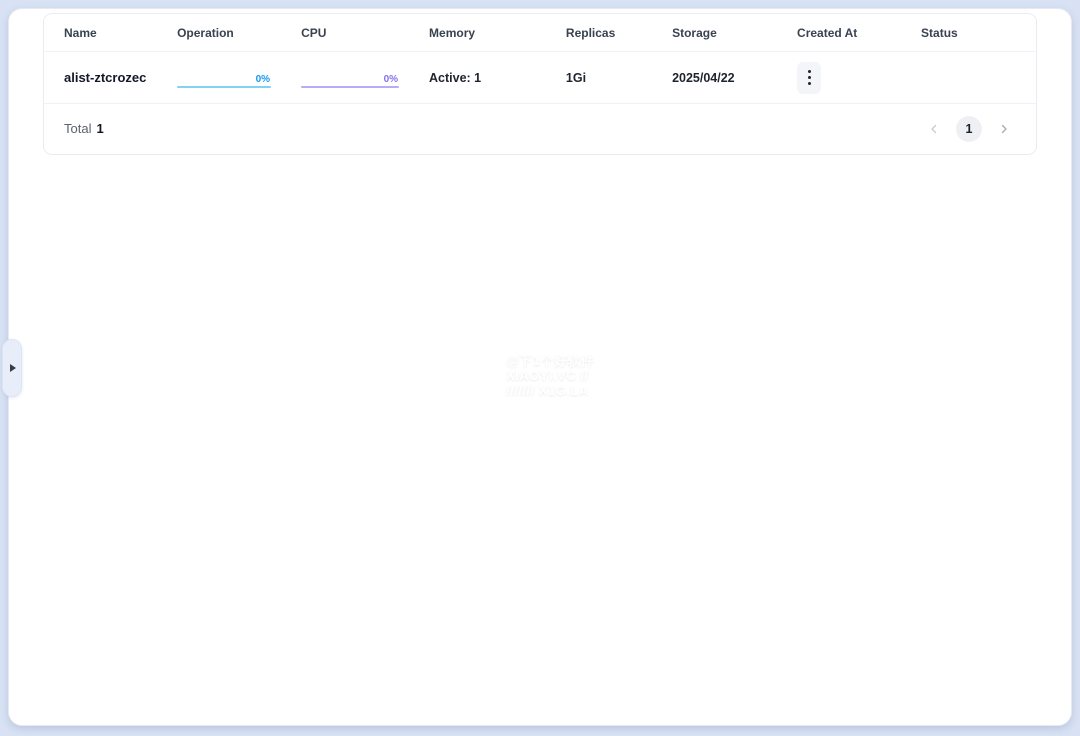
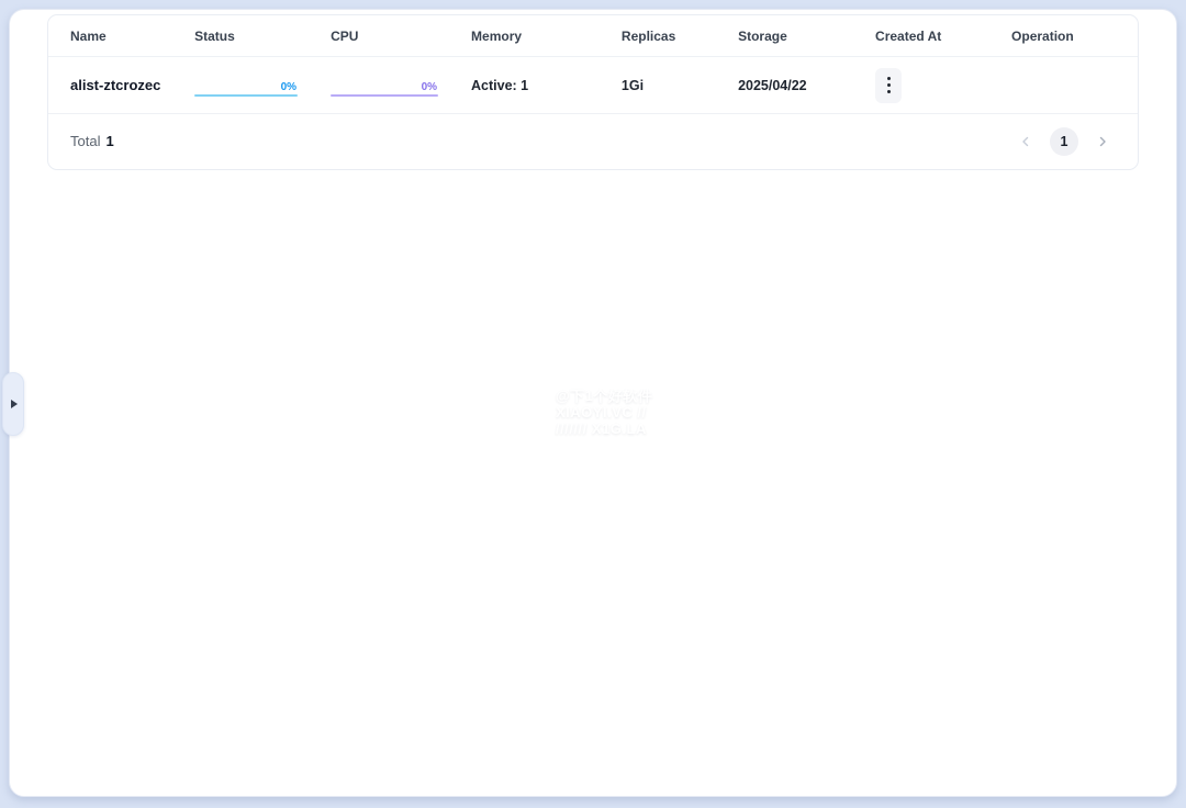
  Name
- Operation
+ Status
  CPU
  Memory
  Replicas
  Storage
  Created At
- Status
+ Operation
  alist-ztcrozec
  0%
  0%
  Active: 1
  1Gi
  2025/04/22
  Total 1
  1
